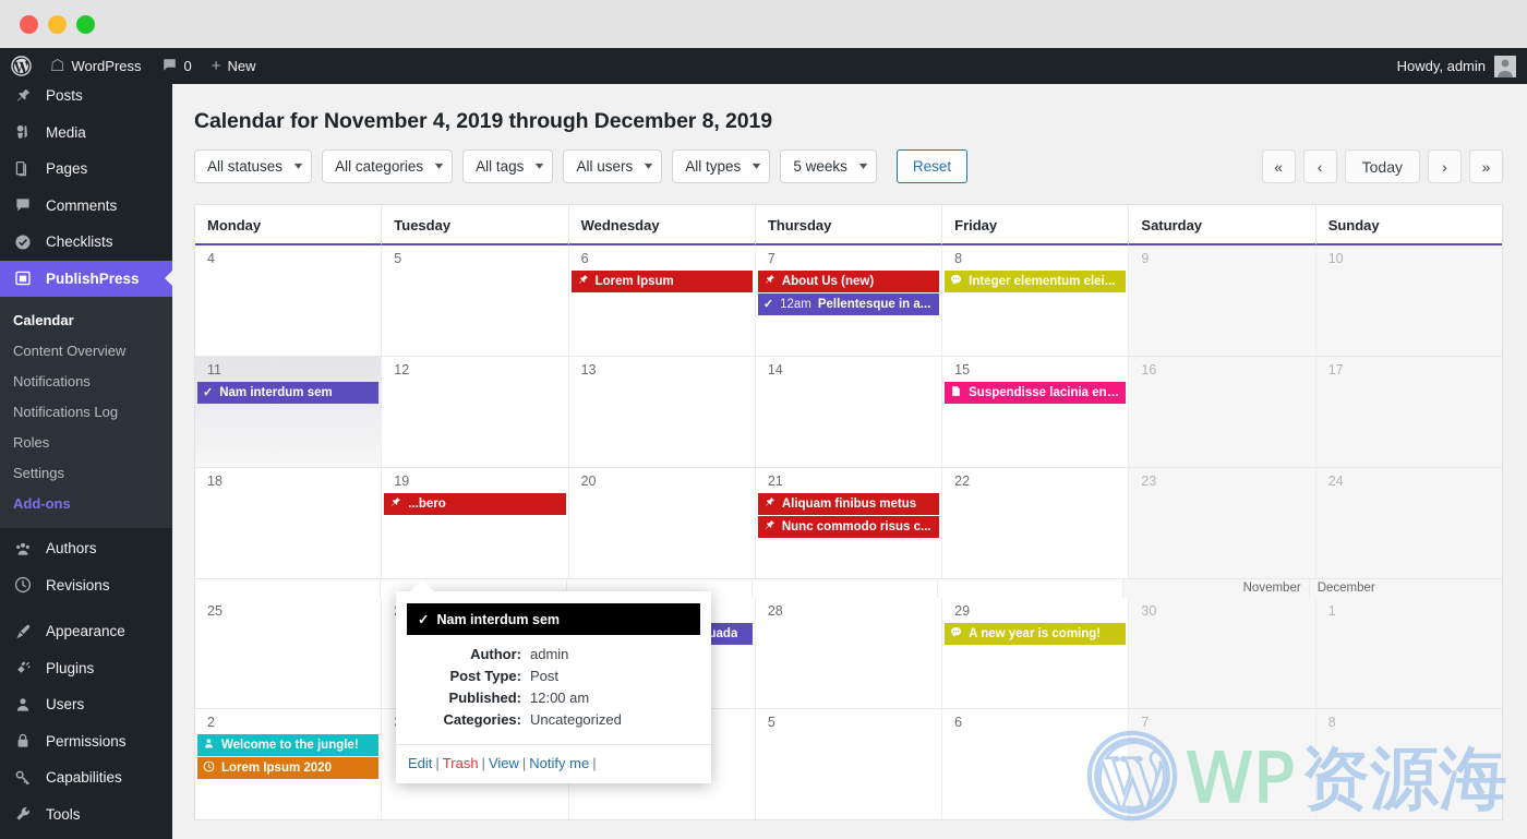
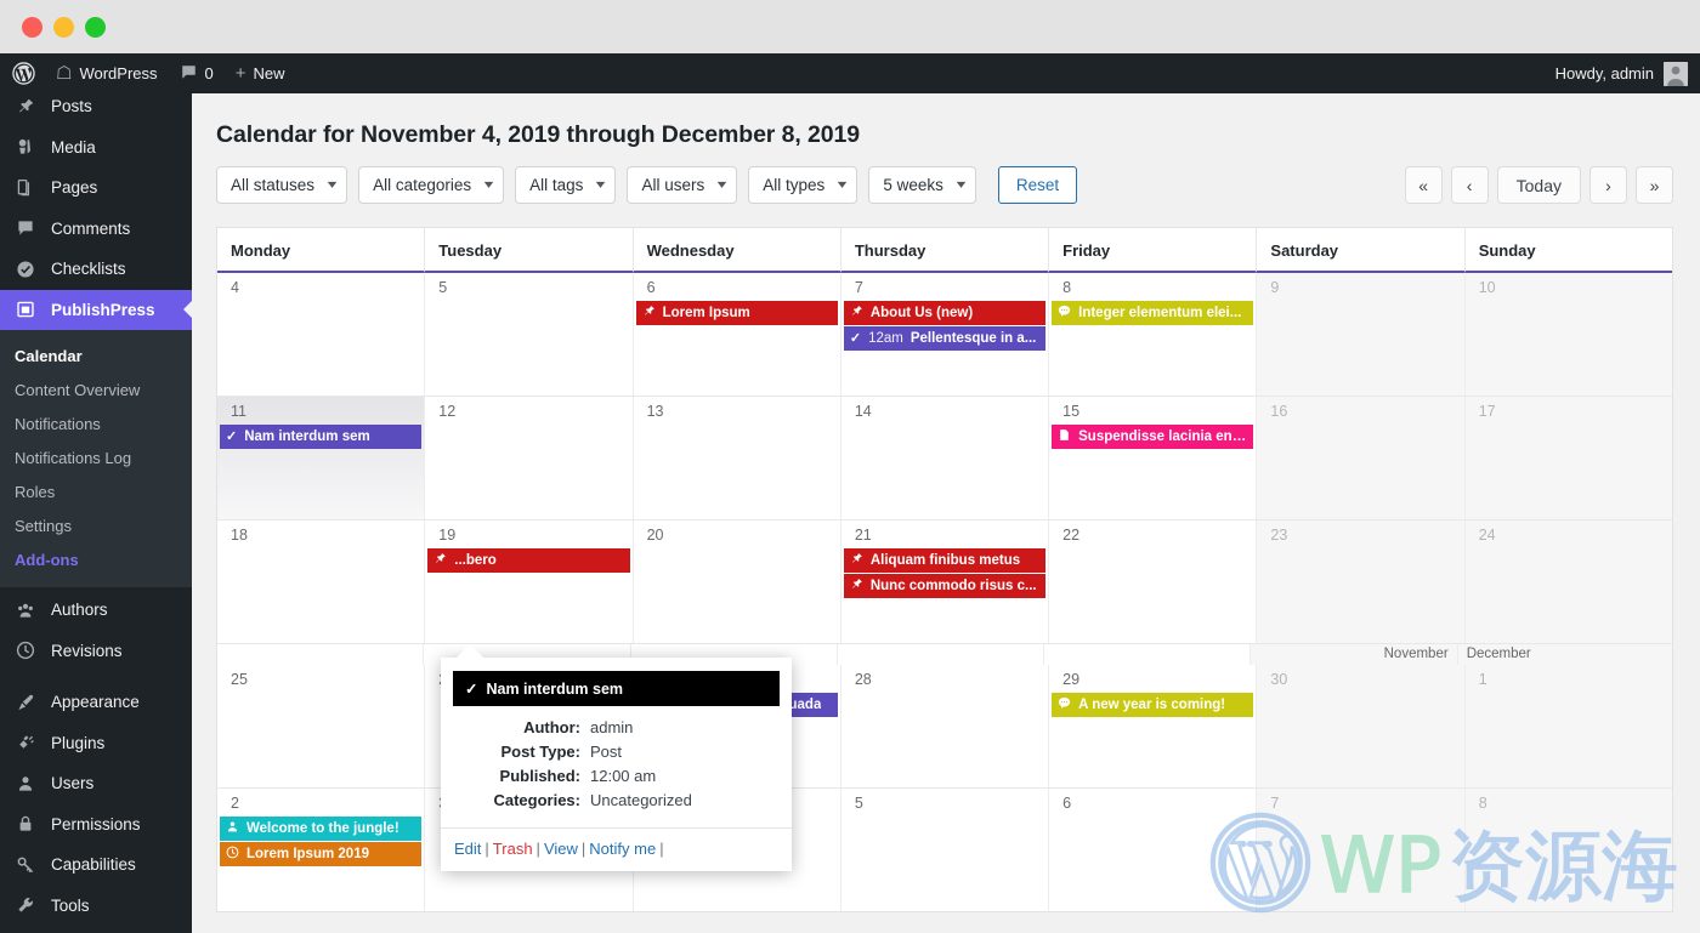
  ☖
  WordPress
  0
  +
  New
  Howdy, admin
  Posts
  Media
  Pages
  Comments
  Checklists
  PublishPress
  Calendar
  Content Overview
  Notifications
  Notifications Log
  Roles
  Settings
  Add-ons
  Authors
  Revisions
  Appearance
  Plugins
  Users
  Permissions
  Capabilities
  Tools
  Calendar for November 4, 2019 through December 8, 2019
  All statuses
  ▾
  All categories
  ▾
  All tags
  ▾
  All users
  ▾
  All types
  ▾
  5 weeks
  ▾
  Reset
  «
  ‹
  Today
  ›
  »
  Monday
  Tuesday
  Wednesday
  Thursday
  Friday
  Saturday
  Sunday
  4
  5
  6
  Lorem Ipsum
  7
  About Us (new)
  ✓
  12am
  Pellentesque in a...
  8
  Integer elementum elei...
  9
  10
  11
  ✓
  Nam interdum sem
  12
  13
  14
  15
  Suspendisse lacinia enim
  16
  17
  18
  19
  ...bero
  20
  21
  Aliquam finibus metus
  Nunc commodo risus c...
  22
  23
  24
  November
  December
  25
  28
  29
  A new year is coming!
  30
  1
  2
  Welcome to the jungle!
- Lorem Ipsum 2020
+ Lorem Ipsum 2019
  5
  6
  7
  8
  ✓
  Nam interdum sem
  Author:
  admin
  Post Type:
  Post
  Published:
  12:00 am
  Categories:
  Uncategorized
  Edit | Trash | View | Notify me |
  WP
  资源海
